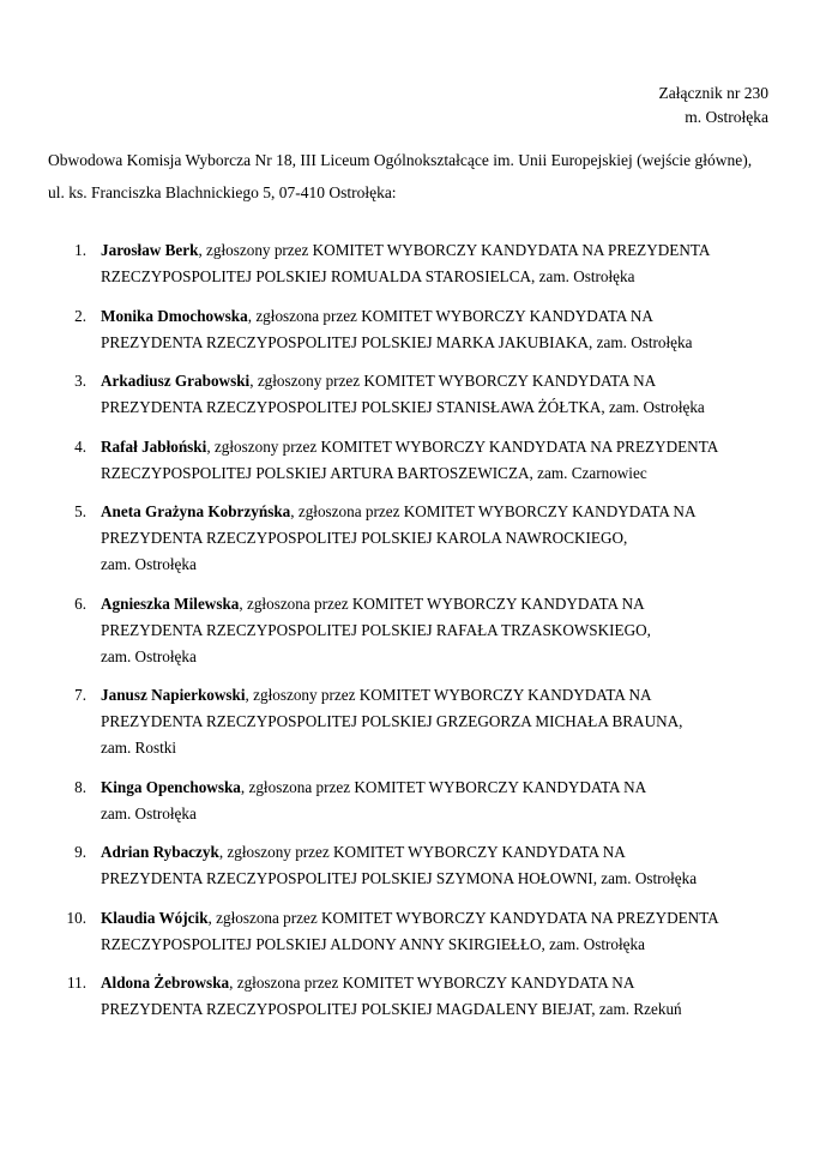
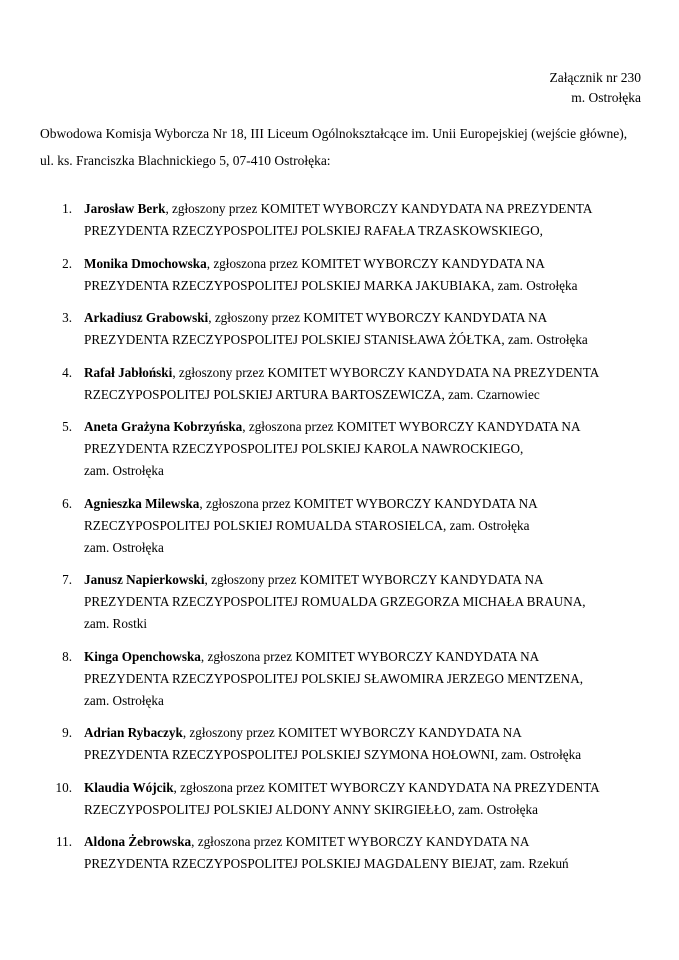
  Załącznik nr 230
  m. Ostrołęka
  Obwodowa Komisja Wyborcza Nr 18, III Liceum Ogólnokształcące im. Unii Europejskiej (wejście główne),
  ul. ks. Franciszka Blachnickiego 5, 07-410 Ostrołęka:
  1.
  Jarosław Berk, zgłoszony przez KOMITET WYBORCZY KANDYDATA NA PREZYDENTA
- RZECZYPOSPOLITEJ POLSKIEJ ROMUALDA STAROSIELCA, zam. Ostrołęka
+ PREZYDENTA RZECZYPOSPOLITEJ POLSKIEJ RAFAŁA TRZASKOWSKIEGO,
  2.
  Monika Dmochowska, zgłoszona przez KOMITET WYBORCZY KANDYDATA NA
  PREZYDENTA RZECZYPOSPOLITEJ POLSKIEJ MARKA JAKUBIAKA, zam. Ostrołęka
  3.
  Arkadiusz Grabowski, zgłoszony przez KOMITET WYBORCZY KANDYDATA NA
  PREZYDENTA RZECZYPOSPOLITEJ POLSKIEJ STANISŁAWA ŻÓŁTKA, zam. Ostrołęka
  4.
  Rafał Jabłoński, zgłoszony przez KOMITET WYBORCZY KANDYDATA NA PREZYDENTA
  RZECZYPOSPOLITEJ POLSKIEJ ARTURA BARTOSZEWICZA, zam. Czarnowiec
  5.
  Aneta Grażyna Kobrzyńska, zgłoszona przez KOMITET WYBORCZY KANDYDATA NA
  PREZYDENTA RZECZYPOSPOLITEJ POLSKIEJ KAROLA NAWROCKIEGO,
  zam. Ostrołęka
  6.
  Agnieszka Milewska, zgłoszona przez KOMITET WYBORCZY KANDYDATA NA
- PREZYDENTA RZECZYPOSPOLITEJ POLSKIEJ RAFAŁA TRZASKOWSKIEGO,
+ RZECZYPOSPOLITEJ POLSKIEJ ROMUALDA STAROSIELCA, zam. Ostrołęka
  zam. Ostrołęka
  7.
  Janusz Napierkowski, zgłoszony przez KOMITET WYBORCZY KANDYDATA NA
- PREZYDENTA RZECZYPOSPOLITEJ POLSKIEJ GRZEGORZA MICHAŁA BRAUNA,
+ PREZYDENTA RZECZYPOSPOLITEJ ROMUALDA GRZEGORZA MICHAŁA BRAUNA,
  zam. Rostki
  8.
  Kinga Openchowska, zgłoszona przez KOMITET WYBORCZY KANDYDATA NA
+ PREZYDENTA RZECZYPOSPOLITEJ POLSKIEJ SŁAWOMIRA JERZEGO MENTZENA,
  zam. Ostrołęka
  9.
  Adrian Rybaczyk, zgłoszony przez KOMITET WYBORCZY KANDYDATA NA
  PREZYDENTA RZECZYPOSPOLITEJ POLSKIEJ SZYMONA HOŁOWNI, zam. Ostrołęka
  10.
  Klaudia Wójcik, zgłoszona przez KOMITET WYBORCZY KANDYDATA NA PREZYDENTA
  RZECZYPOSPOLITEJ POLSKIEJ ALDONY ANNY SKIRGIEŁŁO, zam. Ostrołęka
  11.
  Aldona Żebrowska, zgłoszona przez KOMITET WYBORCZY KANDYDATA NA
  PREZYDENTA RZECZYPOSPOLITEJ POLSKIEJ MAGDALENY BIEJAT, zam. Rzekuń
